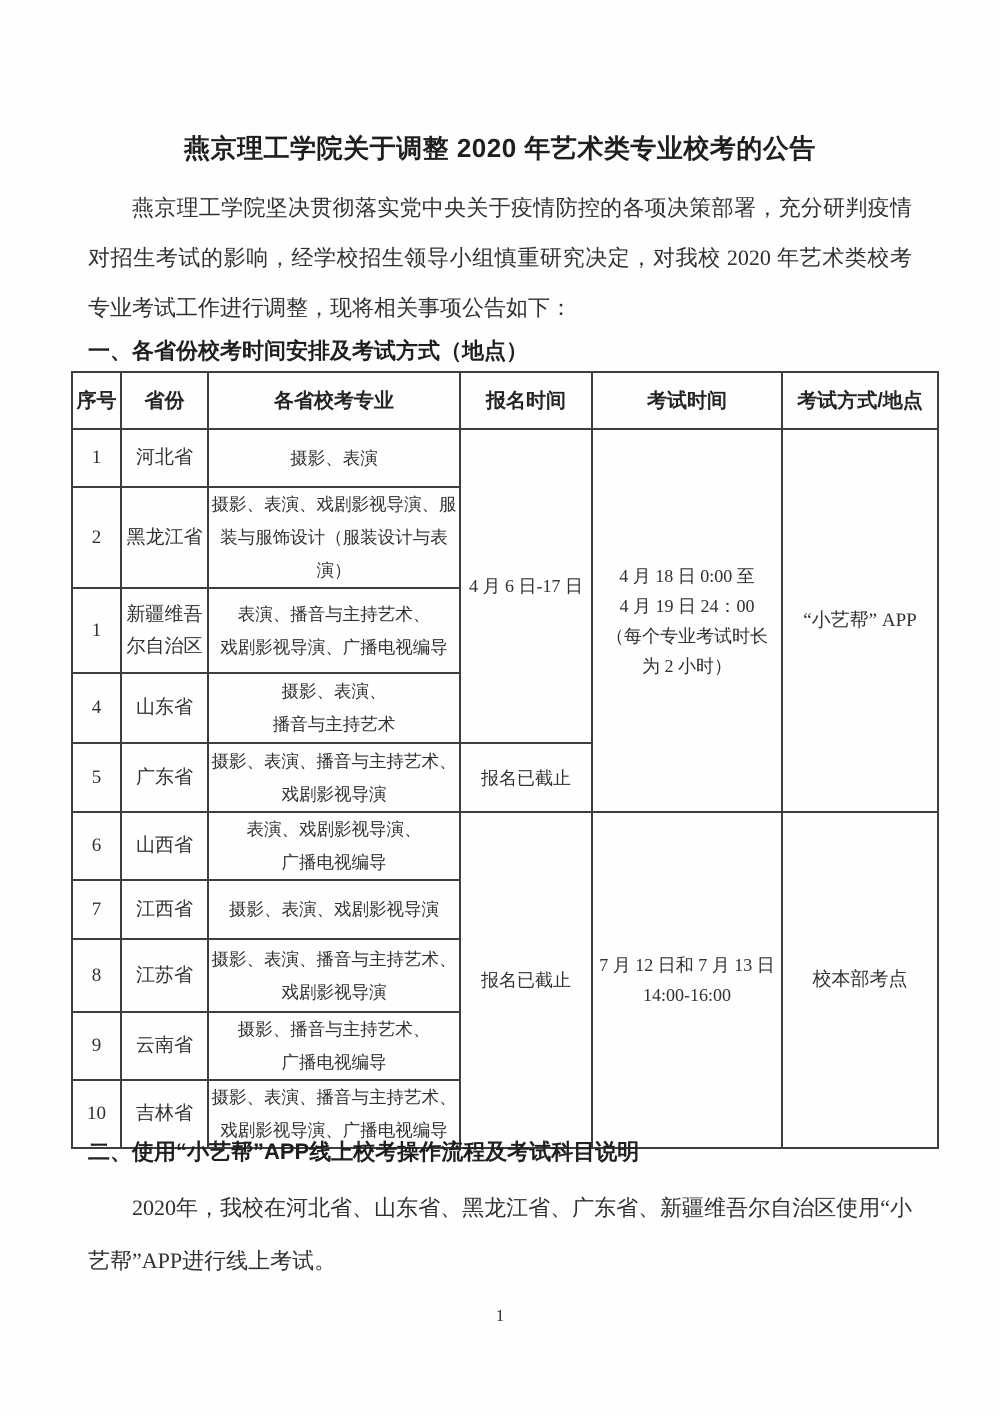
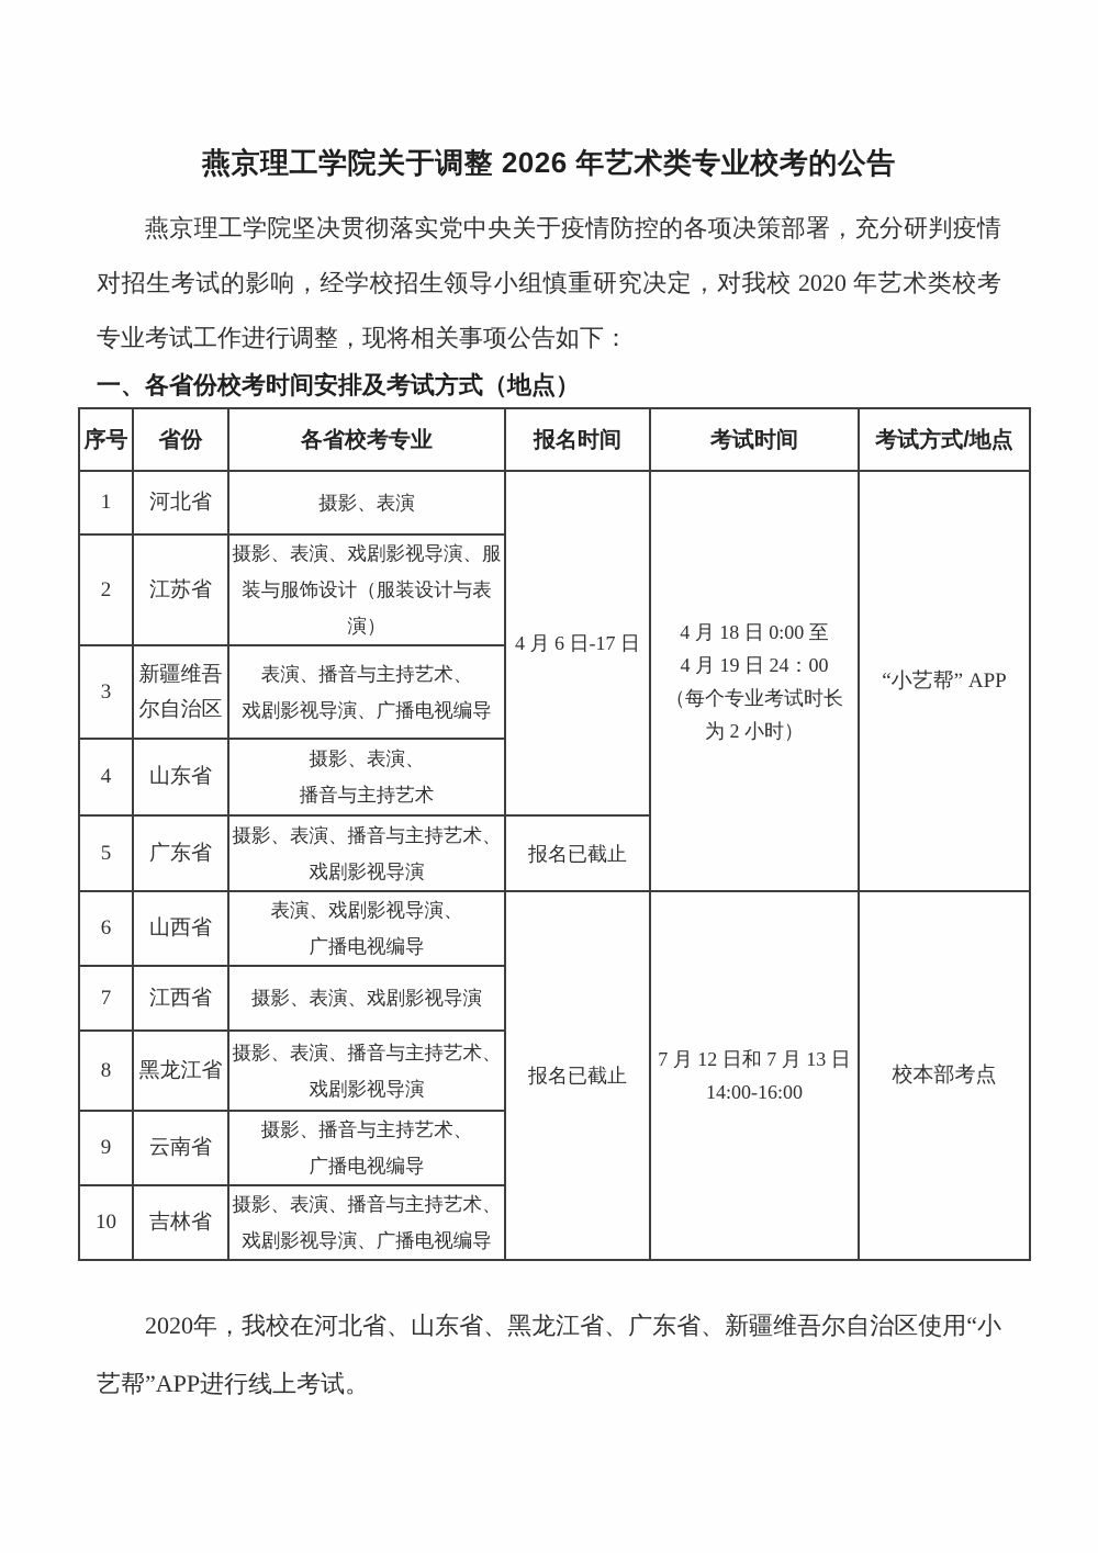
- 燕京理工学院关于调整 2020 年艺术类专业校考的公告
+ 燕京理工学院关于调整 2026 年艺术类专业校考的公告
  燕京理工学院坚决贯彻落实党中央关于疫情防控的各项决策部署，充分研判疫情对招生考试的影响，经学校招生领导小组慎重研究决定，对我校 2020 年艺术类校考专业考试工作进行调整，现将相关事项公告如下：
  一、各省份校考时间安排及考试方式（地点）
  序号	省份	各省校考专业	报名时间	考试时间	考试方式/地点
  1	河北省	摄影、表演	4 月 6 日-17 日	4 月 18 日 0:00 至 4 月 19 日 24：00 （每个专业考试时长 为 2 小时）	“小艺帮” APP
- 2	黑龙江省	摄影、表演、戏剧影视导演、服 装与服饰设计（服装设计与表演）
+ 2	江苏省	摄影、表演、戏剧影视导演、服 装与服饰设计（服装设计与表演）
- 1	新疆维吾尔自治区	表演、播音与主持艺术、 戏剧影视导演、广播电视编导
+ 3	新疆维吾尔自治区	表演、播音与主持艺术、 戏剧影视导演、广播电视编导
  4	山东省	摄影、表演、 播音与主持艺术
  5	广东省	摄影、表演、播音与主持艺术、 戏剧影视导演	报名已截止
  6	山西省	表演、戏剧影视导演、 广播电视编导	报名已截止	7 月 12 日和 7 月 13 日 14:00-16:00	校本部考点
  7	江西省	摄影、表演、戏剧影视导演
- 8	江苏省	摄影、表演、播音与主持艺术、 戏剧影视导演
+ 8	黑龙江省	摄影、表演、播音与主持艺术、 戏剧影视导演
  9	云南省	摄影、播音与主持艺术、 广播电视编导
  10	吉林省	摄影、表演、播音与主持艺术、 戏剧影视导演、广播电视编导
- 二、使用“小艺帮”APP线上校考操作流程及考试科目说明
  2020年，我校在河北省、山东省、黑龙江省、广东省、新疆维吾尔自治区使用“小艺帮”APP进行线上考试。
- 1
